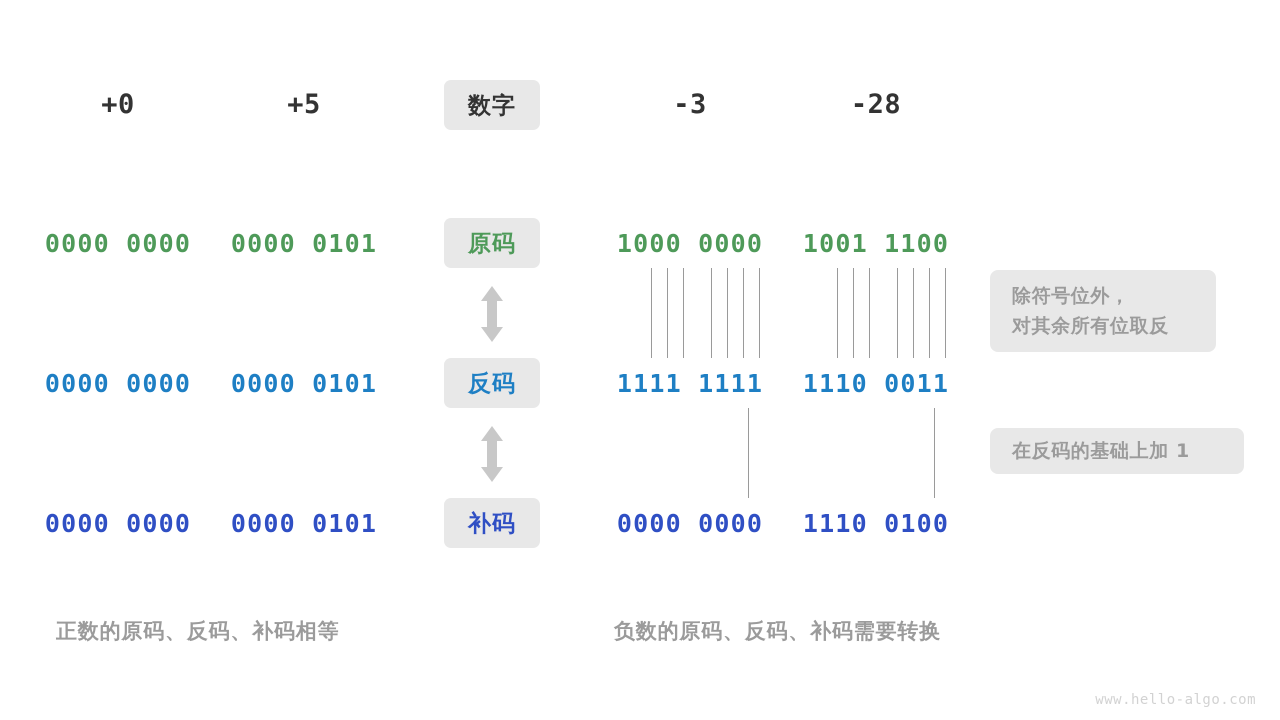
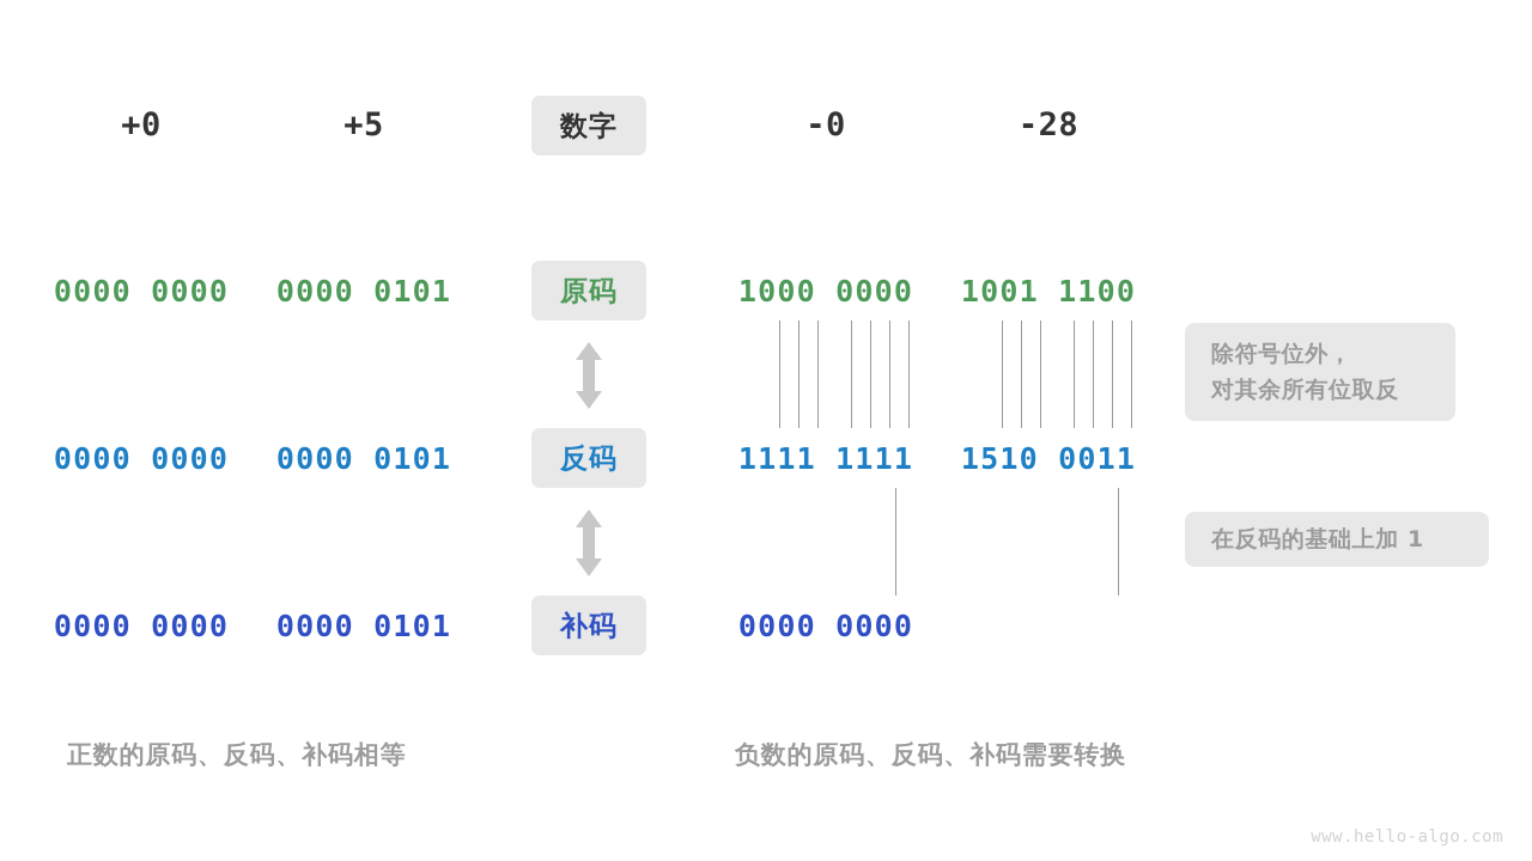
  +0
  +5
  数字
- -3
+ -0
  -28
  0000 0000
  0000 0101
  原码
  1000 0000
  1001 1100
  0000 0000
  0000 0101
  反码
  1111 1111
- 1110 0011
+ 1510 0011
  0000 0000
  0000 0101
  补码
  0000 0000
- 1110 0100
  除符号位外，
  对其余所有位取反
  在反码的基础上加 1
  正数的原码、反码、补码相等
  负数的原码、反码、补码需要转换
  www.hello-algo.com
